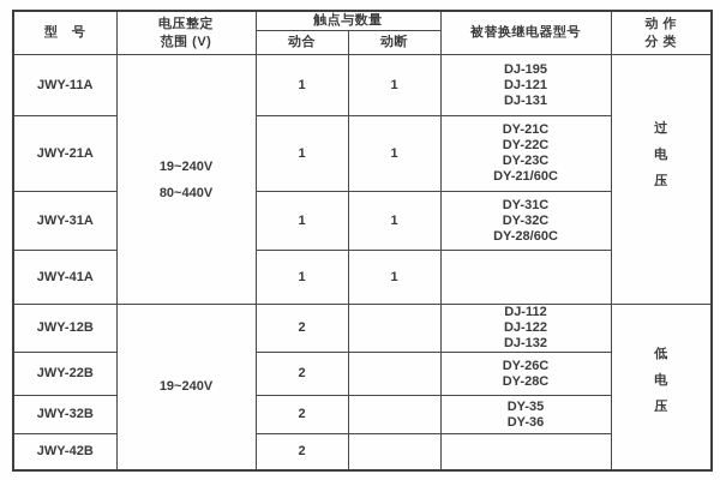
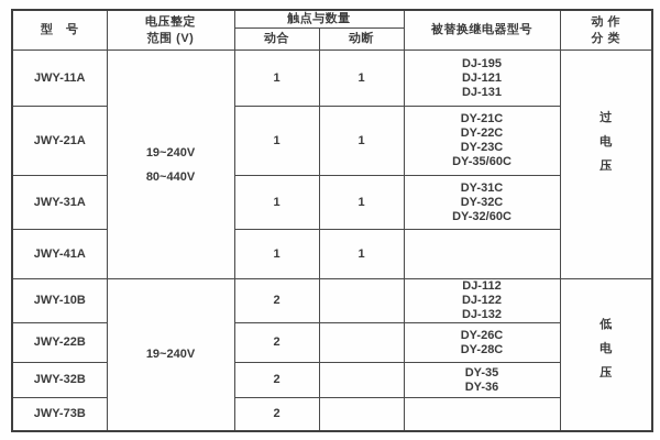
  型 号	电压整定 范围 (V)	触点与数量	被替换继电器型号	动 作 分 类
  动合	动断
  JWY-11A	19~240V 80~440V	1	1	DJ-195 DJ-121 DJ-131	过 电 压
- JWY-21A	1	1	DY-21C DY-22C DY-23C DY-21/60C
+ JWY-21A	1	1	DY-21C DY-22C DY-23C DY-35/60C
- JWY-31A	1	1	DY-31C DY-32C DY-28/60C
+ JWY-31A	1	1	DY-31C DY-32C DY-32/60C
  JWY-41A	1	1
- JWY-12B	19~240V	2		DJ-112 DJ-122 DJ-132	低 电 压
+ JWY-10B	19~240V	2		DJ-112 DJ-122 DJ-132	低 电 压
  JWY-22B	2		DY-26C DY-28C
  JWY-32B	2		DY-35 DY-36
- JWY-42B	2
+ JWY-73B	2
